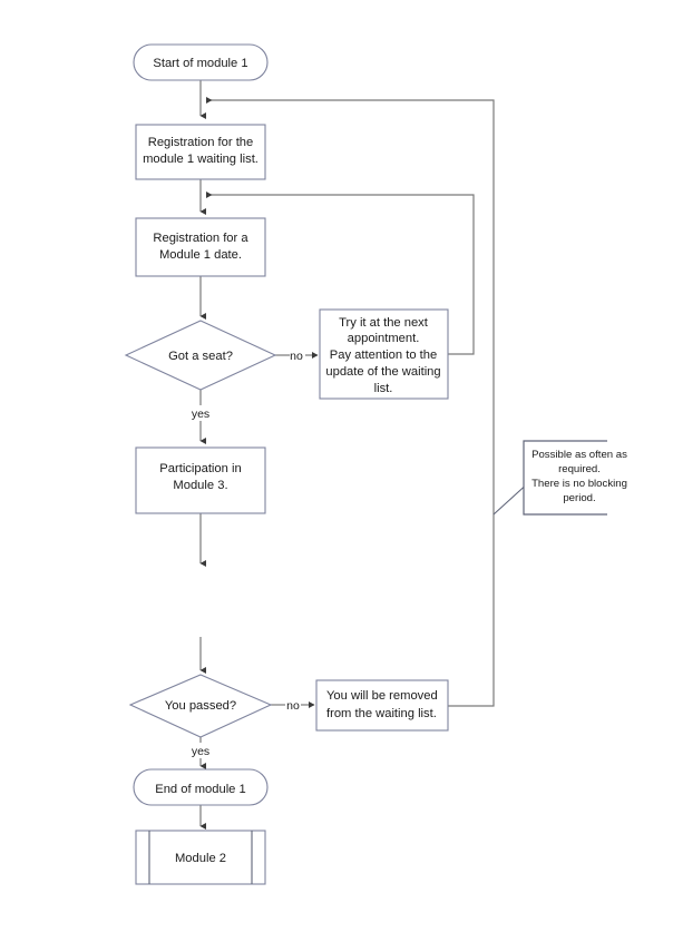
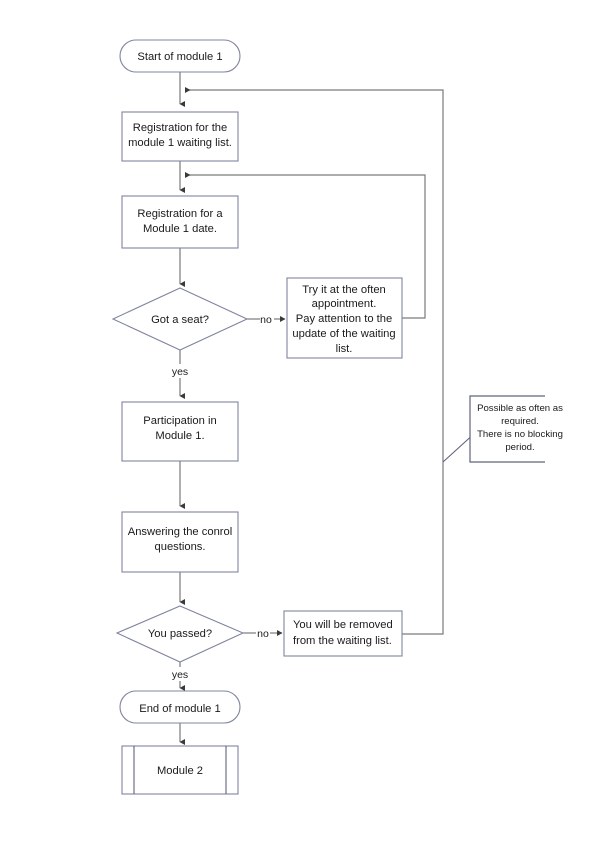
  Start of module 1
  Registration for the
  module 1 waiting list.
  Registration for a
  Module 1 date.
  Got a seat?
- Try it at the next
+ Try it at the often
  appointment.
  Pay attention to the
  update of the waiting
  list.
  Participation in
- Module 3.
+ Module 1.
+ Answering the conrol
+ questions.
  You passed?
  You will be removed
  from the waiting list.
  End of module 1
  Module 2
  Possible as often as
  required.
  There is no blocking
  period.
  no
  yes
  no
  yes
